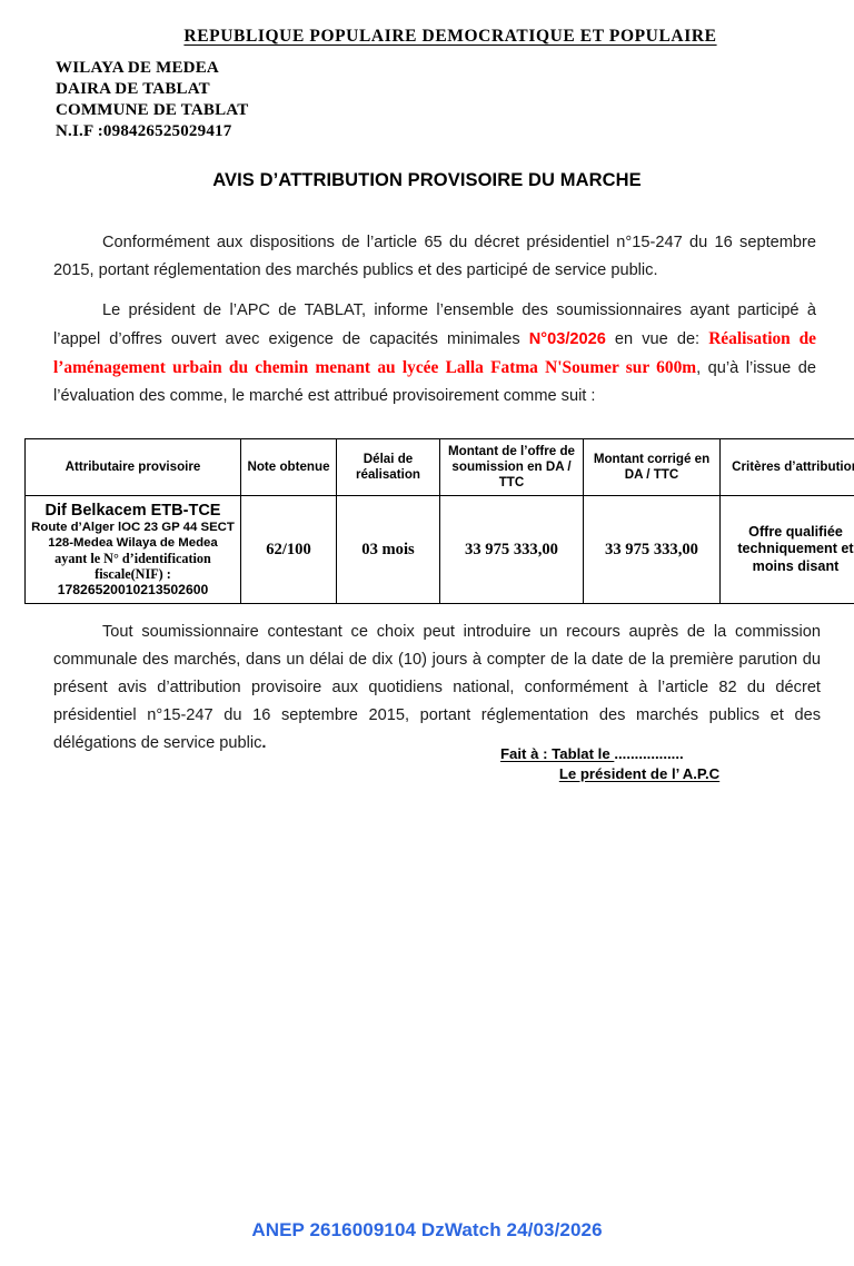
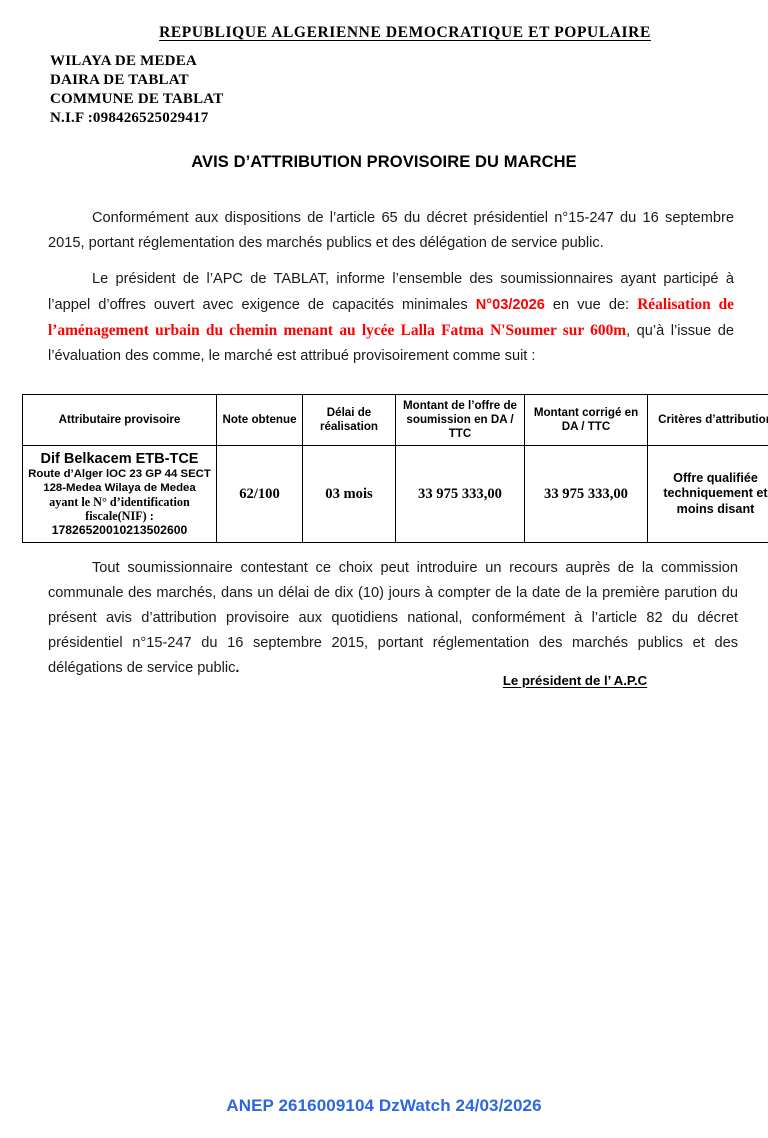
- REPUBLIQUE POPULAIRE DEMOCRATIQUE ET POPULAIRE
+ REPUBLIQUE ALGERIENNE DEMOCRATIQUE ET POPULAIRE
  WILAYA DE MEDEA
  DAIRA DE TABLAT
  COMMUNE DE TABLAT
  N.I.F :098426525029417
  AVIS D’ATTRIBUTION PROVISOIRE DU MARCHE
- Conformément aux dispositions de l’article 65 du décret présidentiel n°15-247 du 16 septembre 2015, portant réglementation des marchés publics et des participé de service public.
+ Conformément aux dispositions de l’article 65 du décret présidentiel n°15-247 du 16 septembre 2015, portant réglementation des marchés publics et des délégation de service public.
  Le président de l’APC de TABLAT, informe l’ensemble des soumissionnaires ayant participé à l’appel d’offres ouvert avec exigence de capacités minimales N°03/2026 en vue de: Réalisation de l’aménagement urbain du chemin menant au lycée Lalla Fatma N'Soumer sur 600m, qu’à l’issue de l’évaluation des comme, le marché est attribué provisoirement comme suit :
  Attributaire provisoire	Note obtenue	Délai de réalisation	Montant de l’offre de soumission en DA / TTC	Montant corrigé en DA / TTC	Critères d’attributio
  Dif Belkacem ETB-TCE Route d’Alger lOC 23 GP 44 SECT 128-Medea Wilaya de Medea ayant le N° d’identification fiscale(NIF) : 17826520010213502600	62/100	03 mois	33 975 333,00	33 975 333,00	Offre qualifiée techniquement et moins disant
  Tout soumissionnaire contestant ce choix peut introduire un recours auprès de la commission communale des marchés, dans un délai de dix (10) jours à compter de la date de la première parution du présent avis d’attribution provisoire aux quotidiens national, conformément à l’article 82 du décret présidentiel n°15-247 du 16 septembre 2015, portant réglementation des marchés publics et des délégations de service public.
- Fait à : Tablat le .................
  Le président de l’ A.P.C
  ANEP 2616009104 DzWatch 24/03/2026
